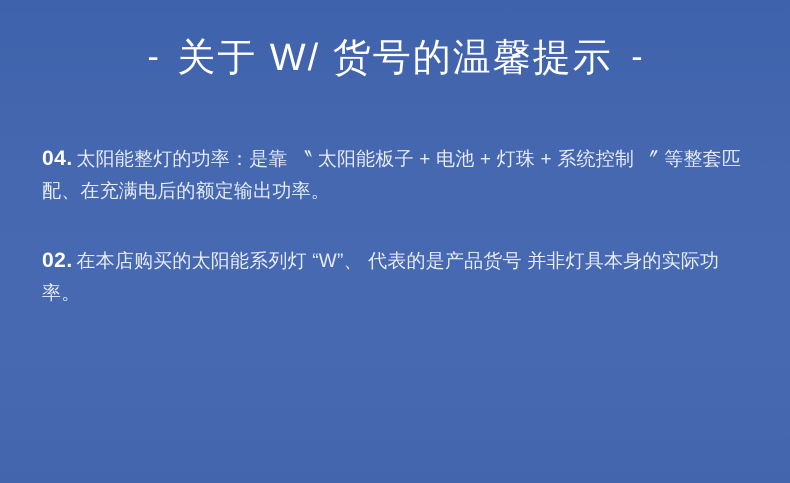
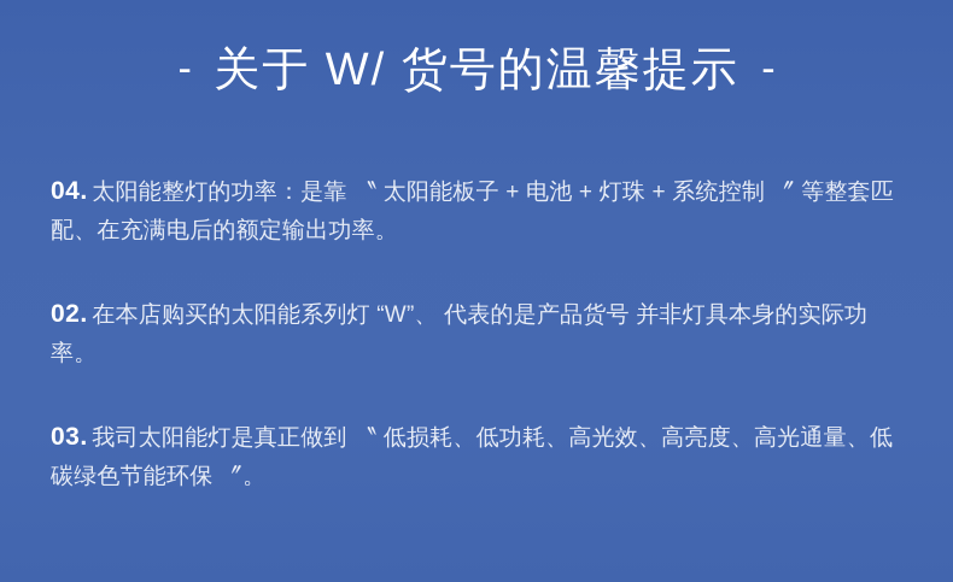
  - 关于 W/ 货号的温馨提示 -
  04. 太阳能整灯的功率：是靠 〝 太阳能板子 + 电池 + 灯珠 + 系统控制 〞 等整套匹配、在充满电后的额定输出功率。
  02. 在本店购买的太阳能系列灯 “W”、 代表的是产品货号 并非灯具本身的实际功率。
+ 03. 我司太阳能灯是真正做到 〝 低损耗、低功耗、高光效、高亮度、高光通量、低碳绿色节能环保 〞。
